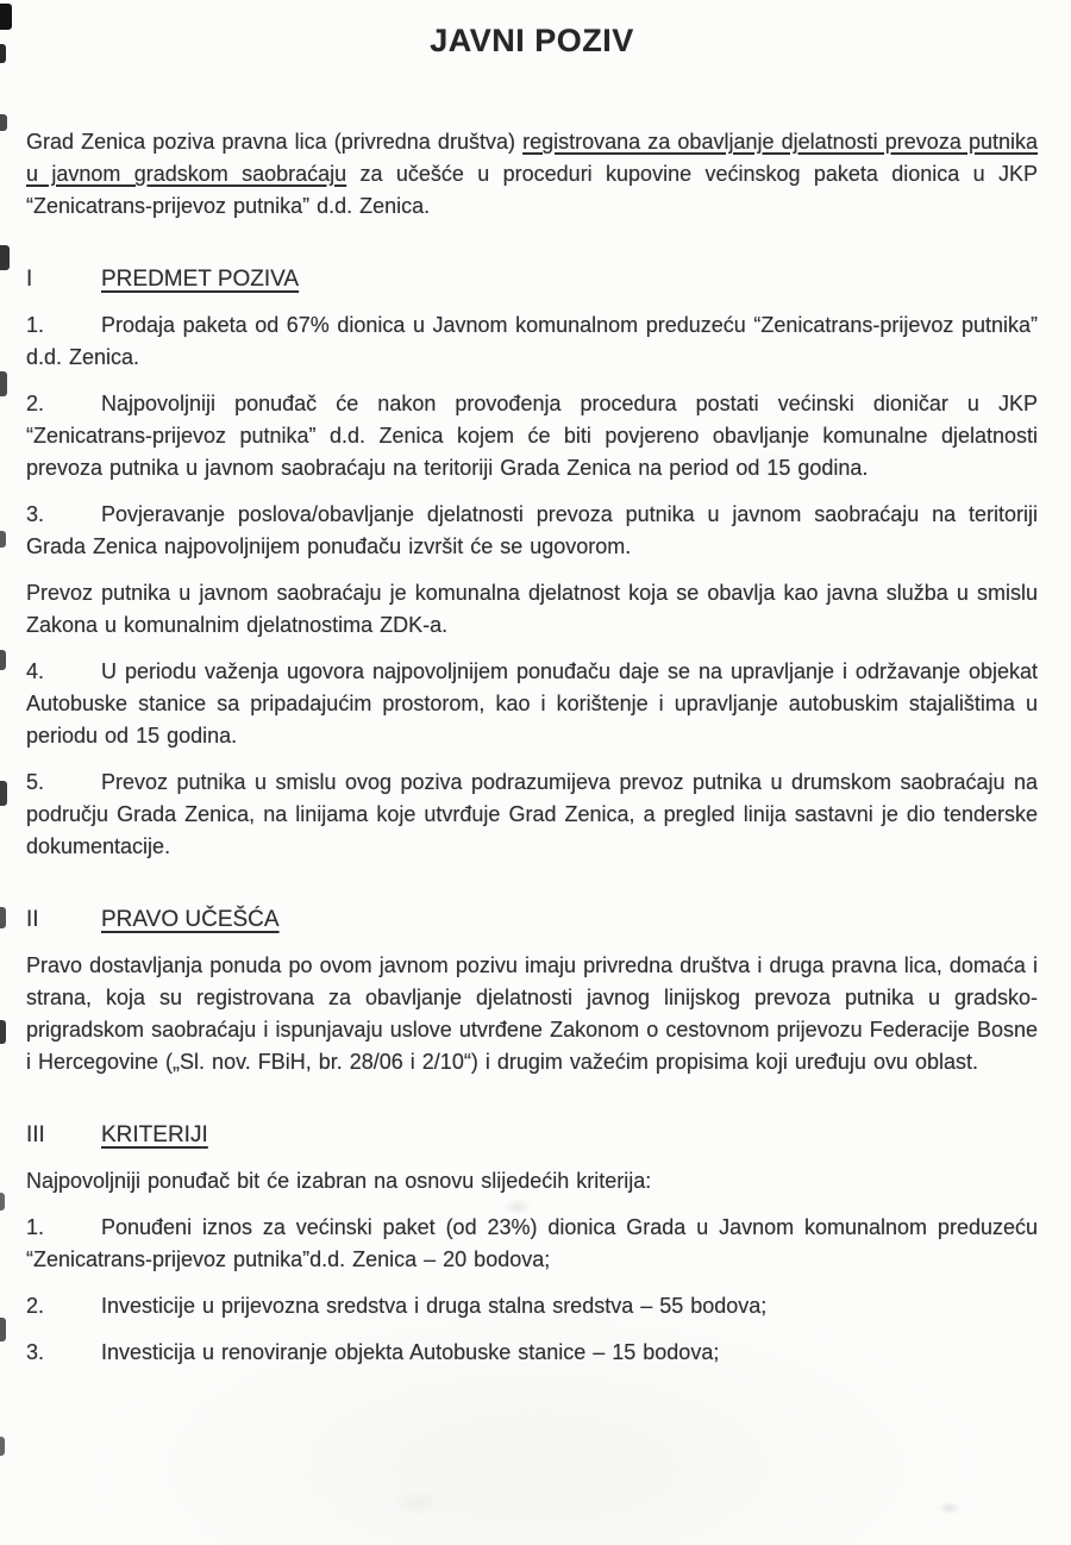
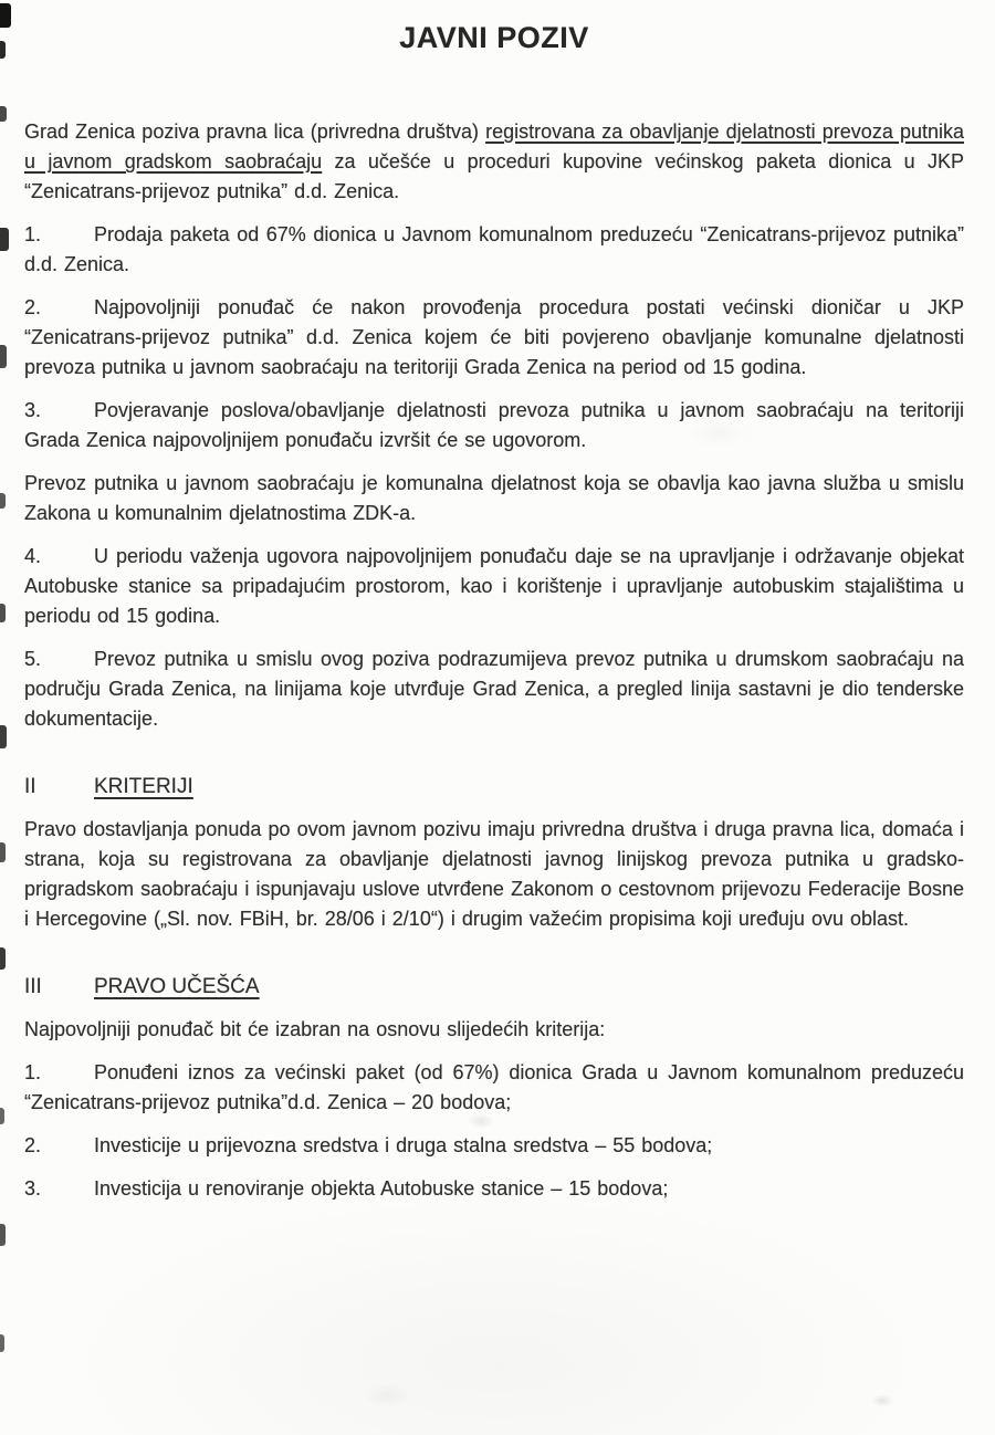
  JAVNI POZIV
  Grad Zenica poziva pravna lica (privredna društva) registrovana za obavljanje djelatnosti prevoza putnika u javnom gradskom saobraćaju za učešće u proceduri kupovine većinskog paketa dionica u JKP “Zenicatrans-prijevoz putnika” d.d. Zenica.
- I PREDMET POZIVA
  1. Prodaja paketa od 67% dionica u Javnom komunalnom preduzeću “Zenicatrans-prijevoz putnika” d.d. Zenica.
  2. Najpovoljniji ponuđač će nakon provođenja procedura postati većinski dioničar u JKP “Zenicatrans-prijevoz putnika” d.d. Zenica kojem će biti povjereno obavljanje komunalne djelatnosti prevoza putnika u javnom saobraćaju na teritoriji Grada Zenica na period od 15 godina.
  3. Povjeravanje poslova/obavljanje djelatnosti prevoza putnika u javnom saobraćaju na teritoriji Grada Zenica najpovoljnijem ponuđaču izvršit će se ugovorom.
  Prevoz putnika u javnom saobraćaju je komunalna djelatnost koja se obavlja kao javna služba u smislu Zakona u komunalnim djelatnostima ZDK-a.
  4. U periodu važenja ugovora najpovoljnijem ponuđaču daje se na upravljanje i održavanje objekat Autobuske stanice sa pripadajućim prostorom, kao i korištenje i upravljanje autobuskim stajalištima u periodu od 15 godina.
  5. Prevoz putnika u smislu ovog poziva podrazumijeva prevoz putnika u drumskom saobraćaju na području Grada Zenica, na linijama koje utvrđuje Grad Zenica, a pregled linija sastavni je dio tenderske dokumentacije.
- II PRAVO UČEŠĆA
+ II KRITERIJI
  Pravo dostavljanja ponuda po ovom javnom pozivu imaju privredna društva i druga pravna lica, domaća i strana, koja su registrovana za obavljanje djelatnosti javnog linijskog prevoza putnika u gradsko-prigradskom saobraćaju i ispunjavaju uslove utvrđene Zakonom o cestovnom prijevozu Federacije Bosne i Hercegovine („Sl. nov. FBiH, br. 28/06 i 2/10“) i drugim važećim propisima koji uređuju ovu oblast.
- III KRITERIJI
+ III PRAVO UČEŠĆA
  Najpovoljniji ponuđač bit će izabran na osnovu slijedećih kriterija:
- 1. Ponuđeni iznos za većinski paket (od 23%) dionica Grada u Javnom komunalnom preduzeću “Zenicatrans-prijevoz putnika”d.d. Zenica – 20 bodova;
+ 1. Ponuđeni iznos za većinski paket (od 67%) dionica Grada u Javnom komunalnom preduzeću “Zenicatrans-prijevoz putnika”d.d. Zenica – 20 bodova;
  2. Investicije u prijevozna sredstva i druga stalna sredstva – 55 bodova;
  3. Investicija u renoviranje objekta Autobuske stanice – 15 bodova;
